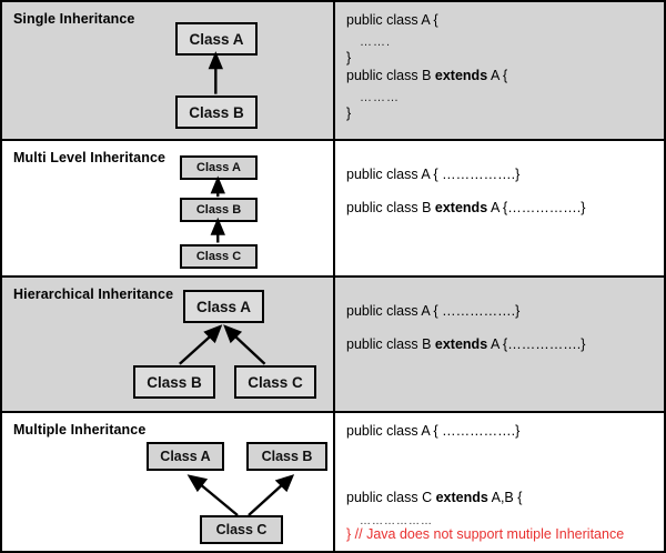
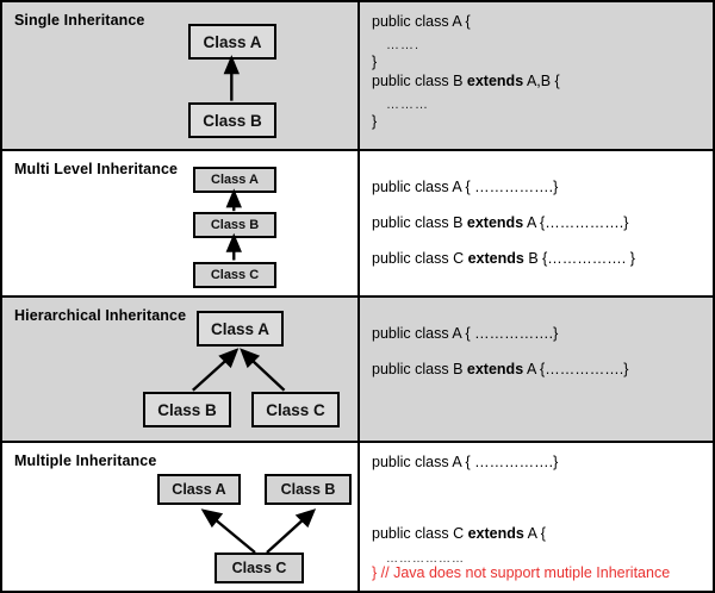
  Single Inheritance
  Class A
  Class B
  public class A {
  …….
  }
- public class B extends A {
+ public class B extends A,B {
  ………
  }
  Multi Level Inheritance
  Class A
  Class B
  Class C
  public class A { …………….}
  public class B extends A {…………….}
+ public class C extends B {……………. }
  Hierarchical Inheritance
  Class A
  Class B
  Class C
  public class A { …………….}
  public class B extends A {…………….}
  Multiple Inheritance
  Class A
  Class B
  Class C
  public class A { …………….}
- public class C extends A,B {
+ public class C extends A {
  ………………
  } // Java does not support mutiple Inheritance
